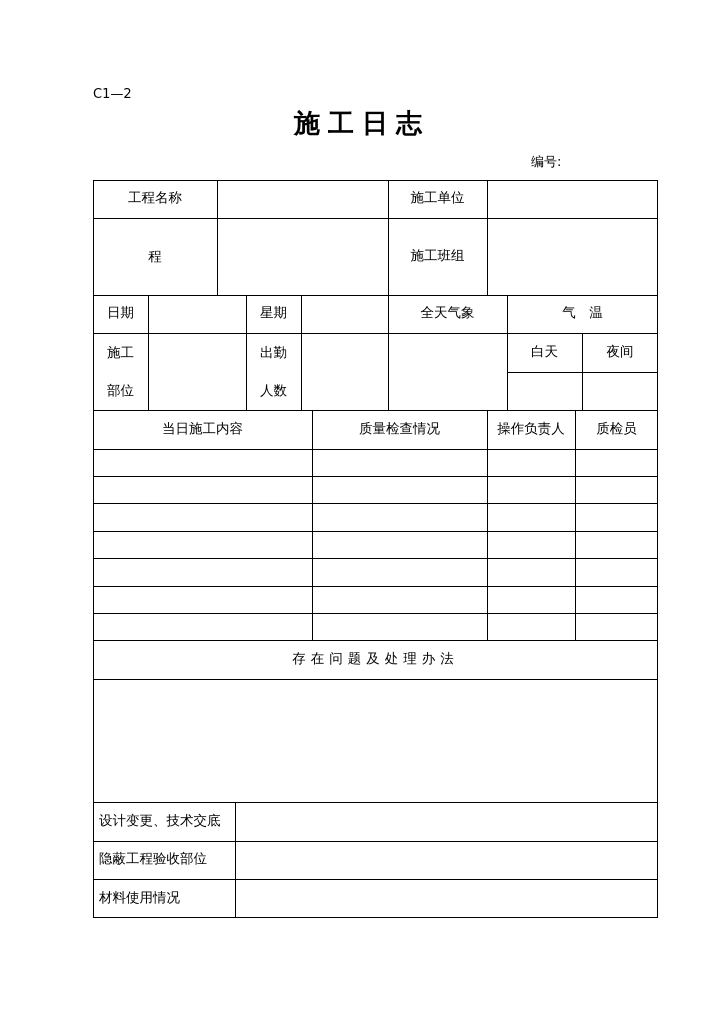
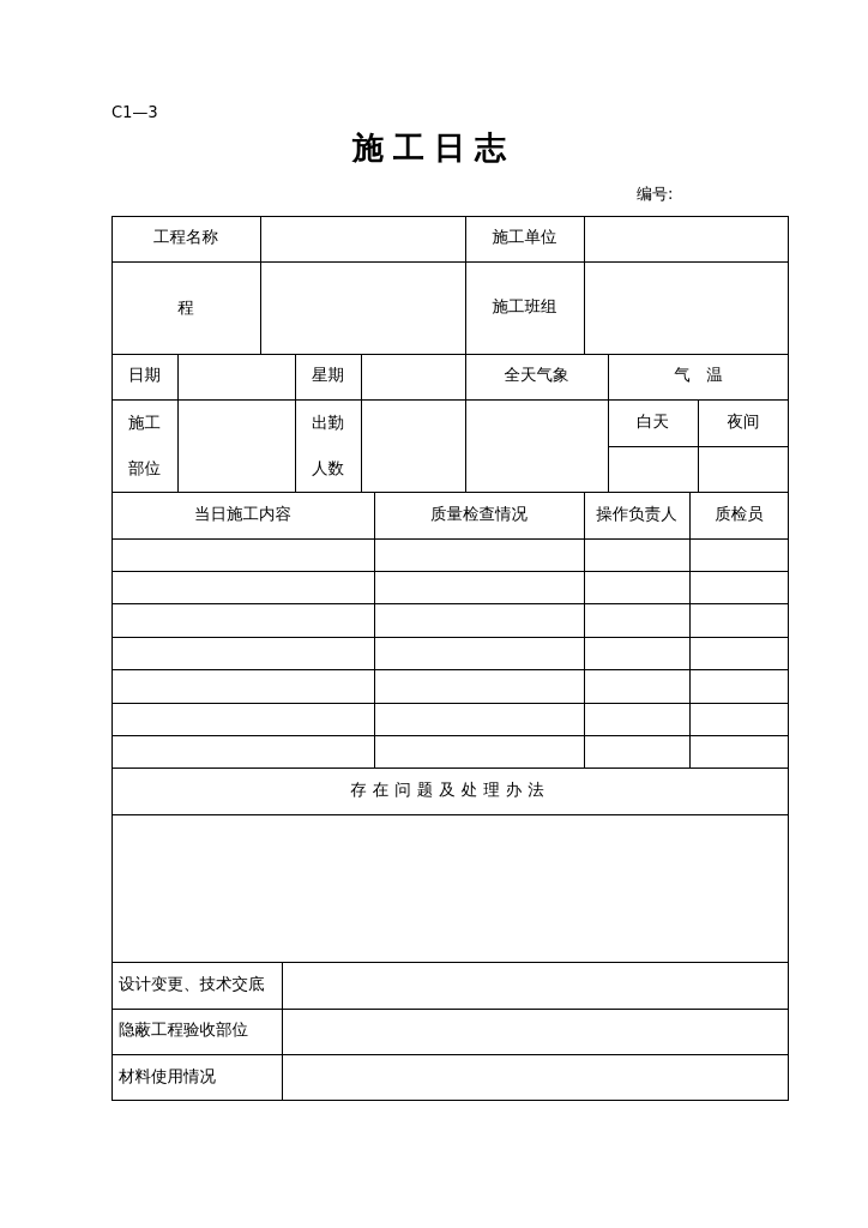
- C1—2
+ C1—3
  施工日志
  编号:
  工程名称
  施工单位
  程
  施工班组
  日期
  星期
  全天气象
  气 温
  施工
  部位
  出勤
  人数
  白天
  夜间
  当日施工内容
  质量检查情况
  操作负责人
  质检员
  存在问题及处理办法
  设计变更、技术交底
  隐蔽工程验收部位
  材料使用情况
